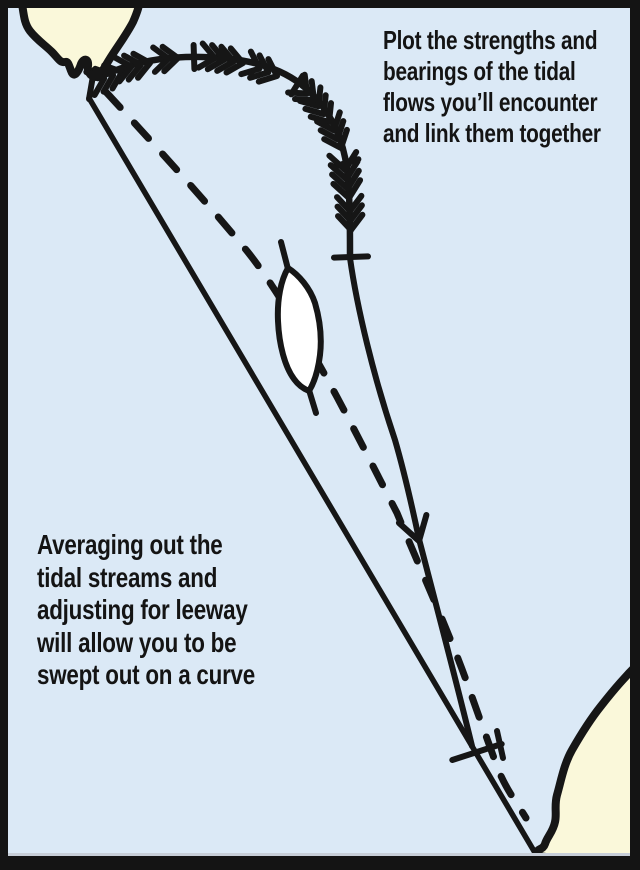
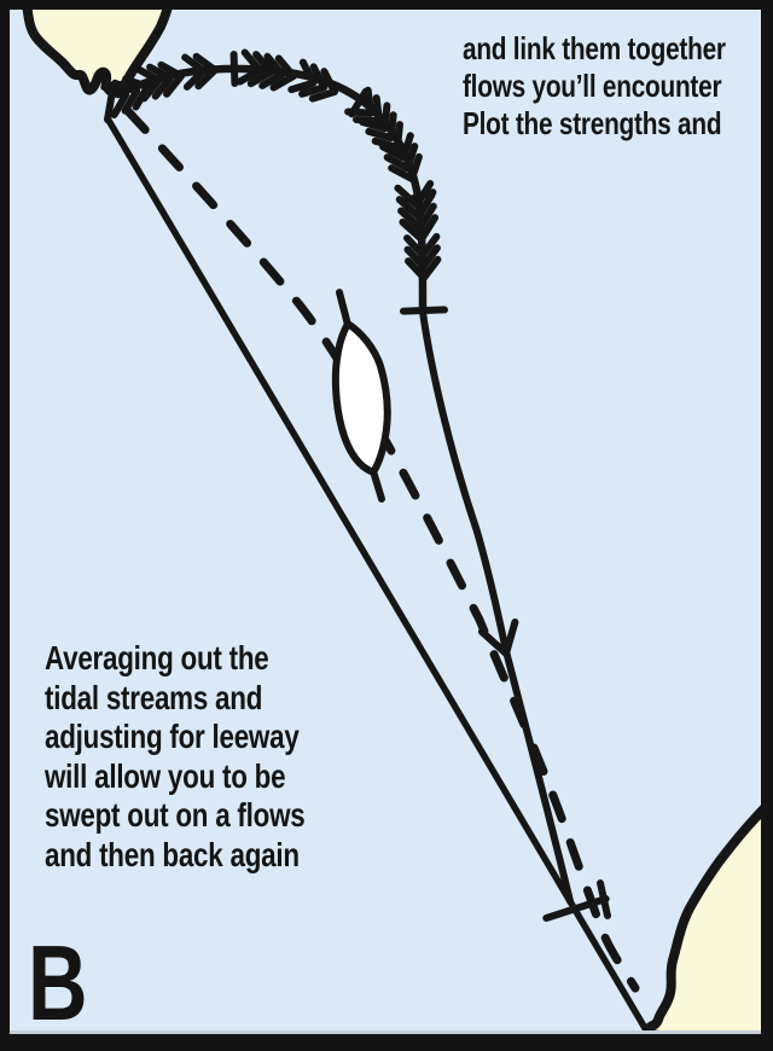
- Plot the strengths and
+ and link them together
- bearings of the tidal
  flows you’ll encounter
- and link them together
+ Plot the strengths and
  Averaging out the
  tidal streams and
  adjusting for leeway
  will allow you to be
- swept out on a curve
+ swept out on a flows
+ and then back again
+ B
